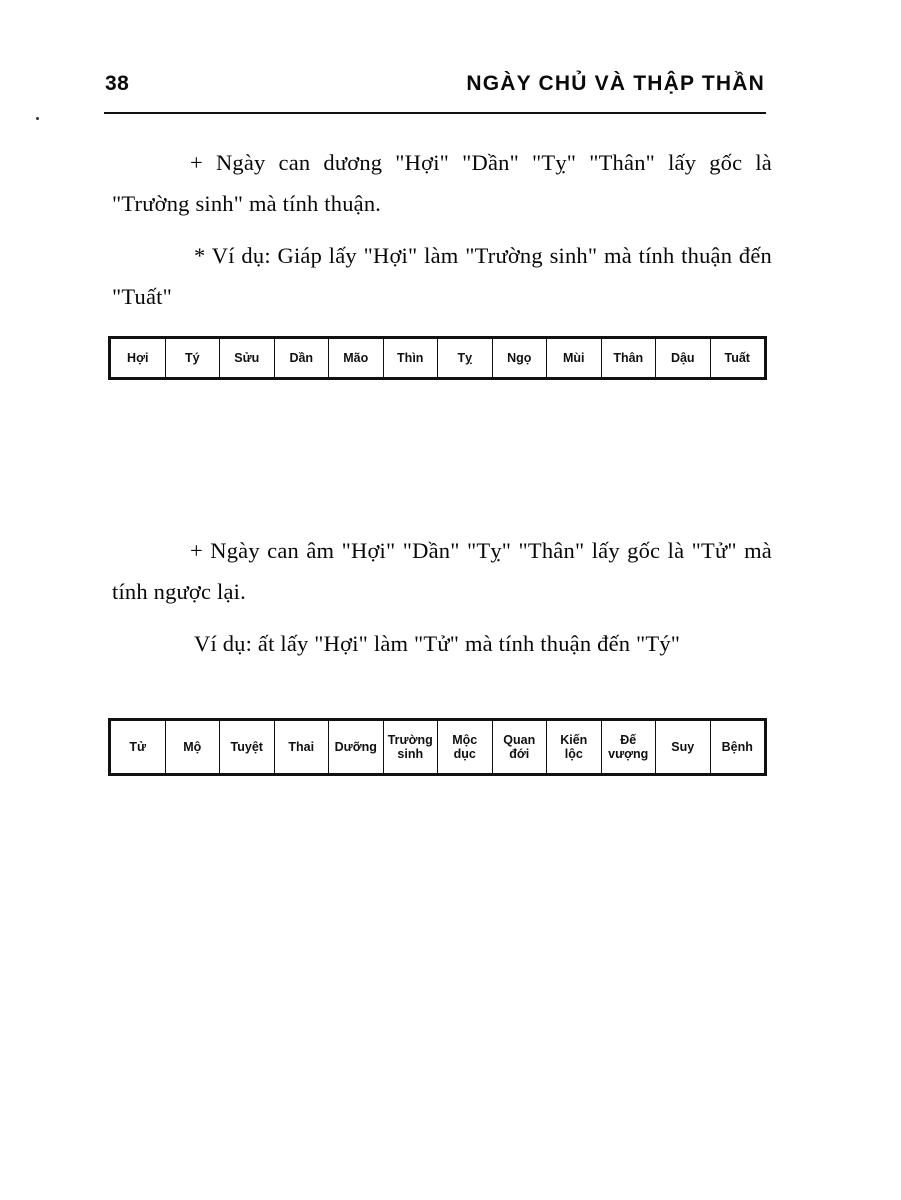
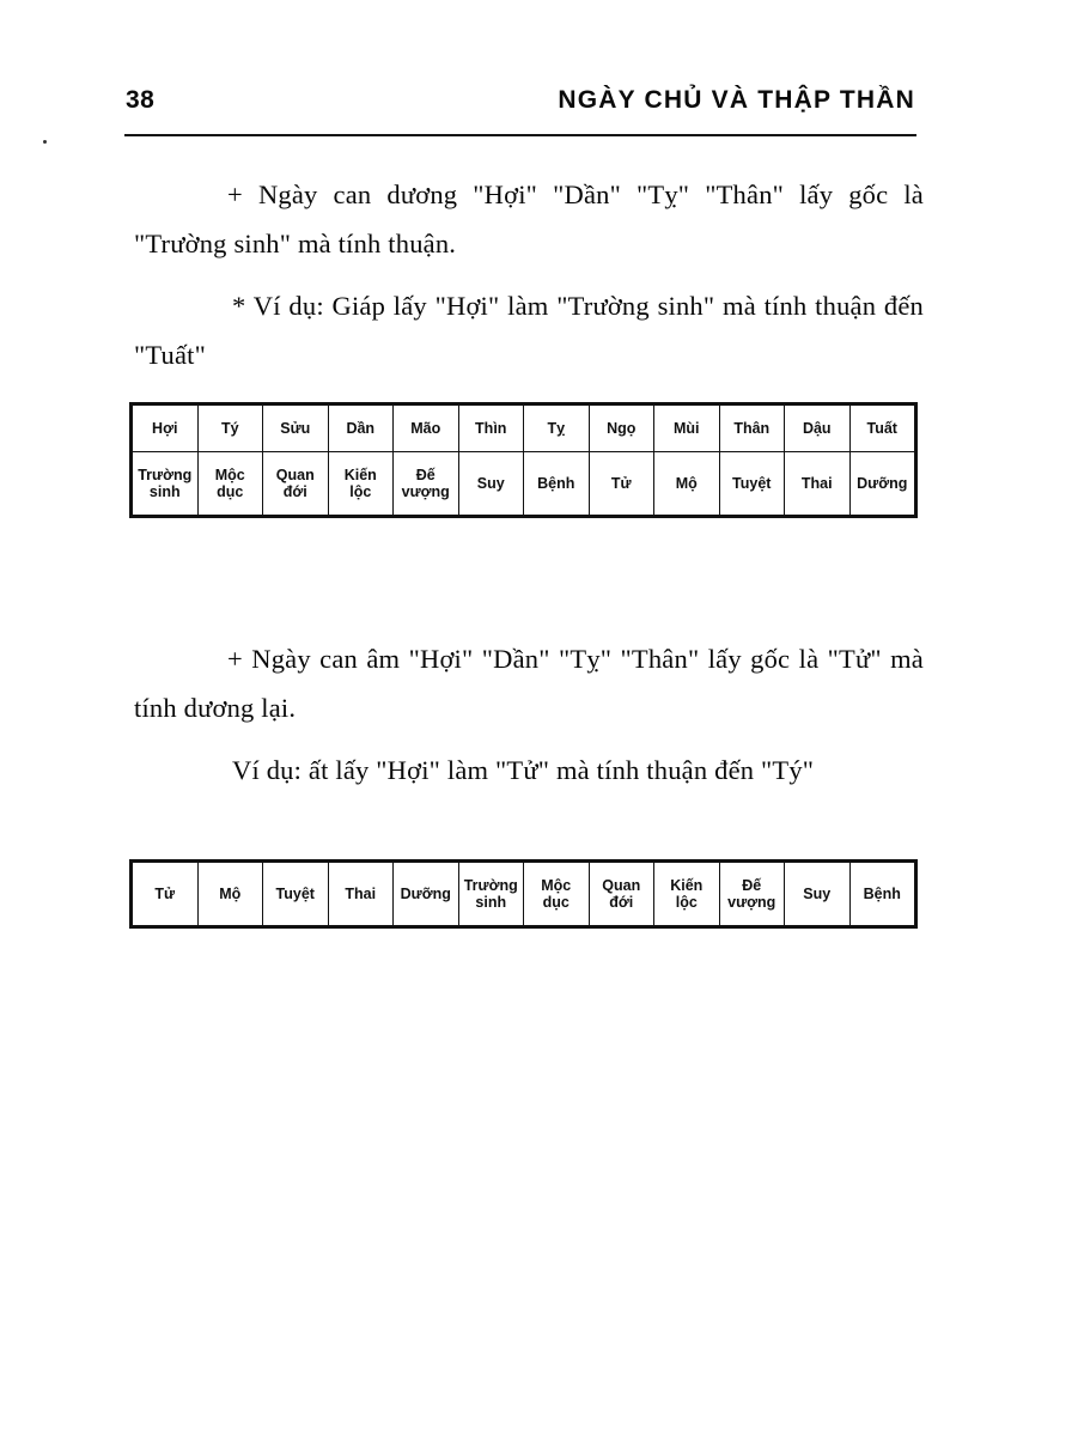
  38
  NGÀY CHỦ VÀ THẬP THẦN
  + Ngày can dương "Hợi" "Dần" "Tỵ" "Thân" lấy gốc là "Trường sinh" mà tính thuận.
  * Ví dụ: Giáp lấy "Hợi" làm "Trường sinh" mà tính thuận đến "Tuất"
  Hợi	Tý	Sửu	Dần	Mão	Thìn	Tỵ	Ngọ	Mùi	Thân	Dậu	Tuất
+ Trường sinh	Mộc dục	Quan đới	Kiến lộc	Đế vượng	Suy	Bệnh	Tử	Mộ	Tuyệt	Thai	Dưỡng
- + Ngày can âm "Hợi" "Dần" "Tỵ" "Thân" lấy gốc là "Tử" mà tính ngược lại.
+ + Ngày can âm "Hợi" "Dần" "Tỵ" "Thân" lấy gốc là "Tử" mà tính dương lại.
  Ví dụ: ất lấy "Hợi" làm "Tử" mà tính thuận đến "Tý"
  Tử	Mộ	Tuyệt	Thai	Dưỡng	Trường sinh	Mộc dục	Quan đới	Kiến lộc	Đế vượng	Suy	Bệnh
